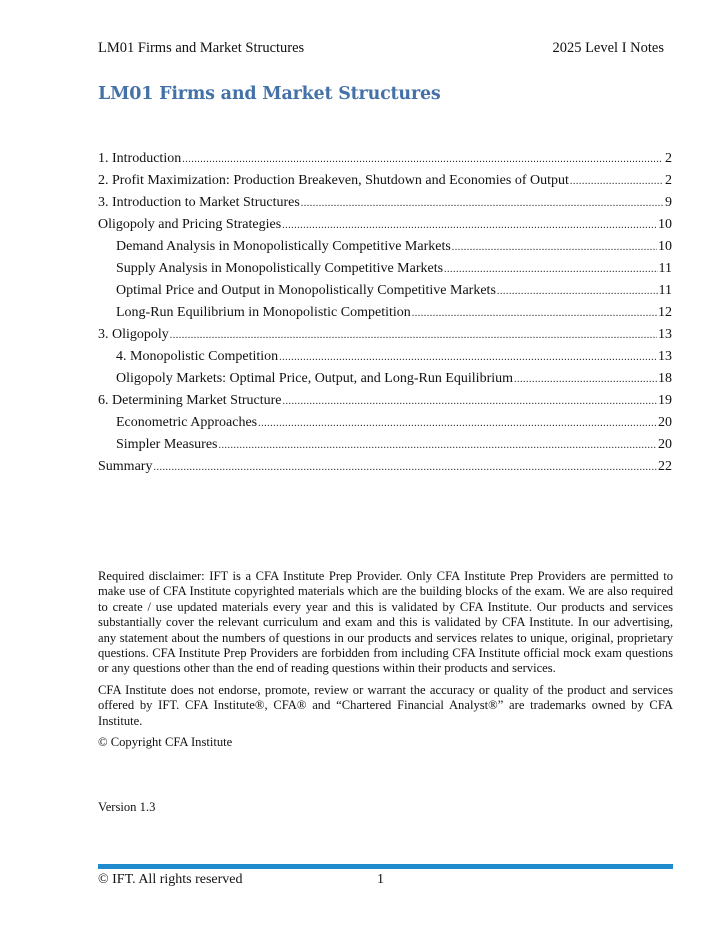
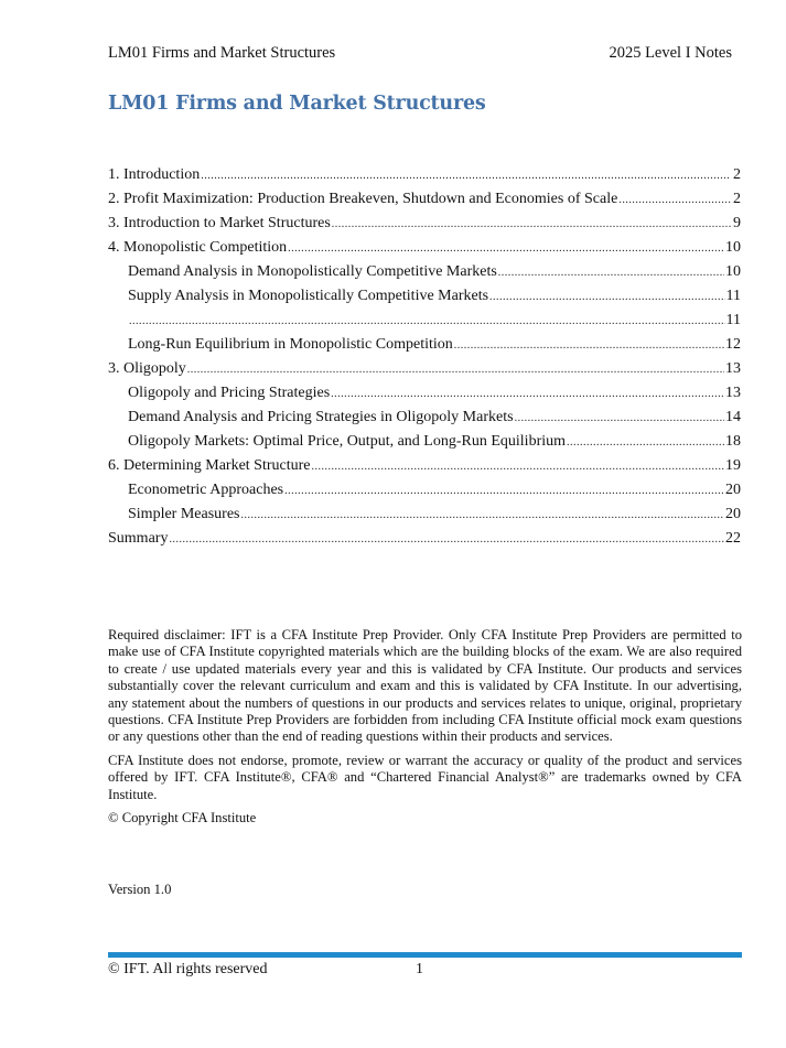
  LM01 Firms and Market Structures
  2025 Level I Notes
  LM01 Firms and Market Structures
  1. Introduction
  2
- 2. Profit Maximization: Production Breakeven, Shutdown and Economies of Output
+ 2. Profit Maximization: Production Breakeven, Shutdown and Economies of Scale
  2
  3. Introduction to Market Structures
  9
- Oligopoly and Pricing Strategies
+ 4. Monopolistic Competition
  10
  Demand Analysis in Monopolistically Competitive Markets
  10
  Supply Analysis in Monopolistically Competitive Markets
  11
- Optimal Price and Output in Monopolistically Competitive Markets
  11
  Long-Run Equilibrium in Monopolistic Competition
  12
  3. Oligopoly
  13
- 4. Monopolistic Competition
+ Oligopoly and Pricing Strategies
  13
+ Demand Analysis and Pricing Strategies in Oligopoly Markets
+ 14
  Oligopoly Markets: Optimal Price, Output, and Long-Run Equilibrium
  18
  6. Determining Market Structure
  19
  Econometric Approaches
  20
  Simpler Measures
  20
  Summary
  22
  Required disclaimer: IFT is a CFA Institute Prep Provider. Only CFA Institute Prep Providers are permitted to make use of CFA Institute copyrighted materials which are the building blocks of the exam. We are also required to create / use updated materials every year and this is validated by CFA Institute. Our products and services substantially cover the relevant curriculum and exam and this is validated by CFA Institute. In our advertising, any statement about the numbers of questions in our products and services relates to unique, original, proprietary questions. CFA Institute Prep Providers are forbidden from including CFA Institute official mock exam questions or any questions other than the end of reading questions within their products and services.
  CFA Institute does not endorse, promote, review or warrant the accuracy or quality of the product and services offered by IFT. CFA Institute®, CFA® and “Chartered Financial Analyst®” are trademarks owned by CFA Institute.
  © Copyright CFA Institute
- Version 1.3
+ Version 1.0
  © IFT. All rights reserved
  1
